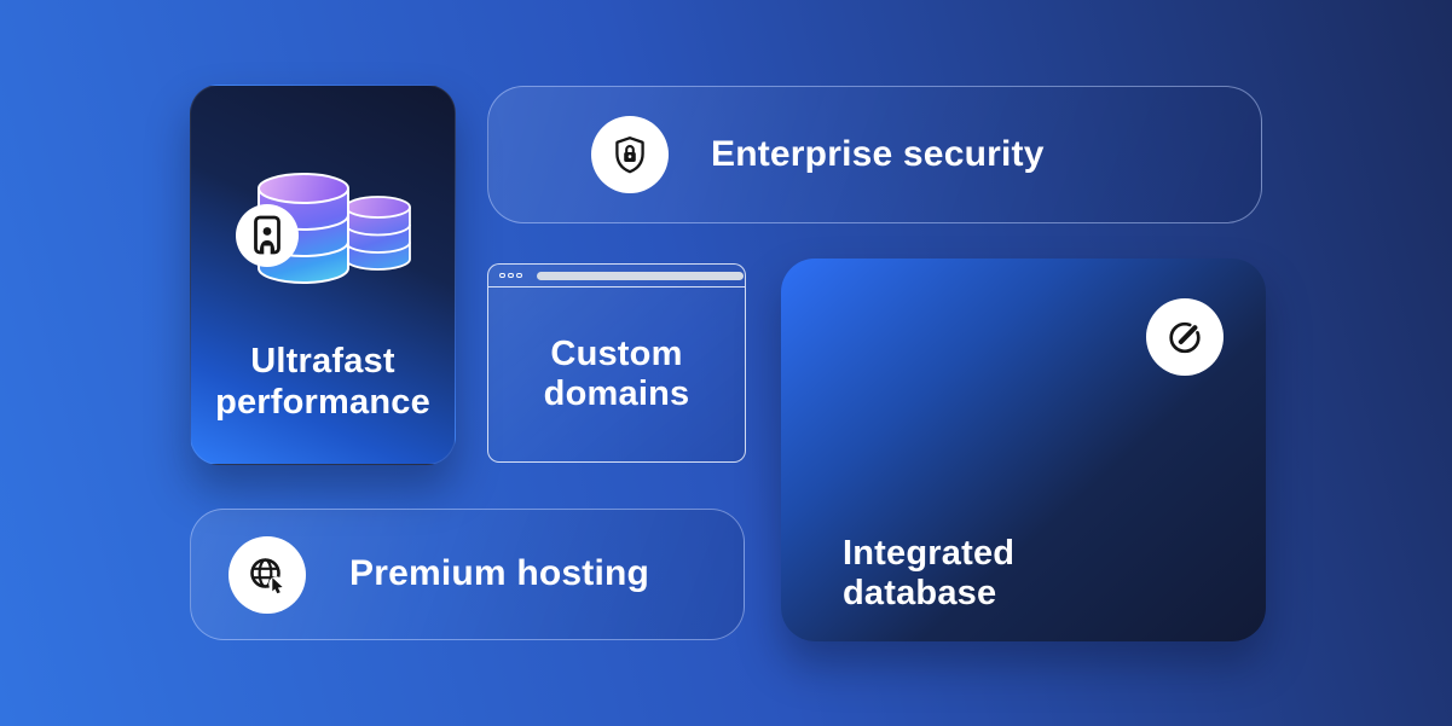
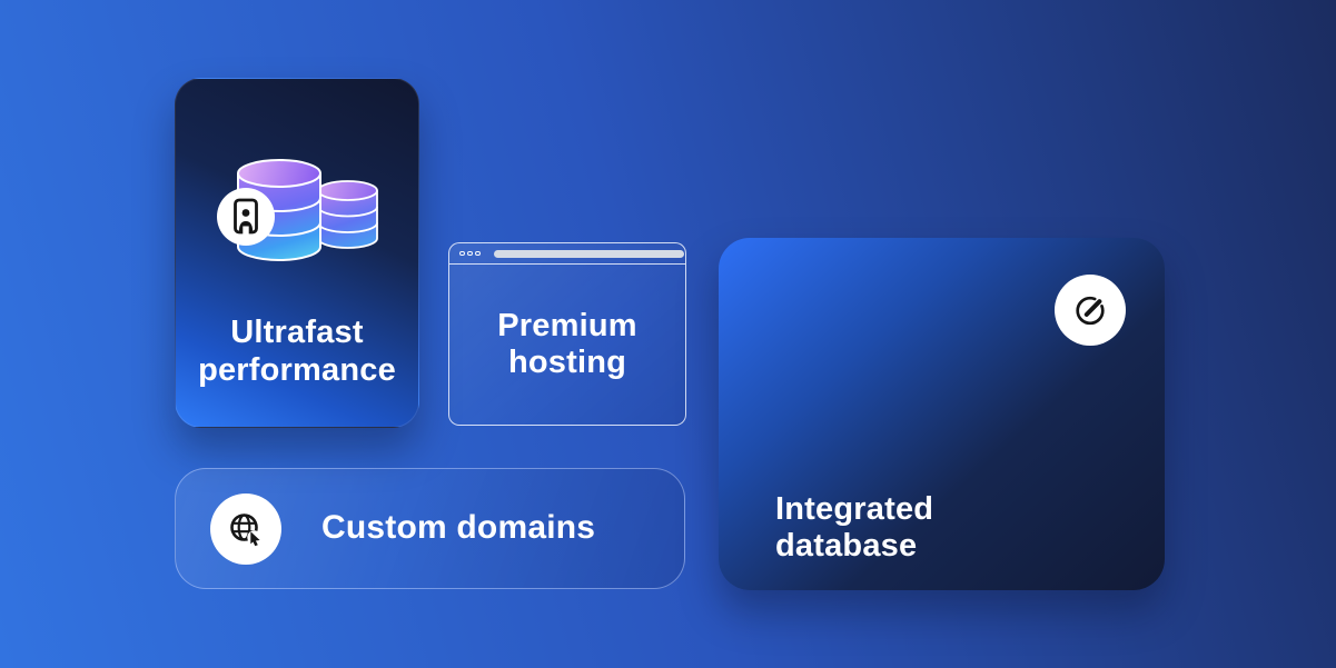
  Ultrafast performance
- Enterprise security
- Custom domains
+ Premium hosting
  Integrated database
- Premium hosting
+ Custom domains
